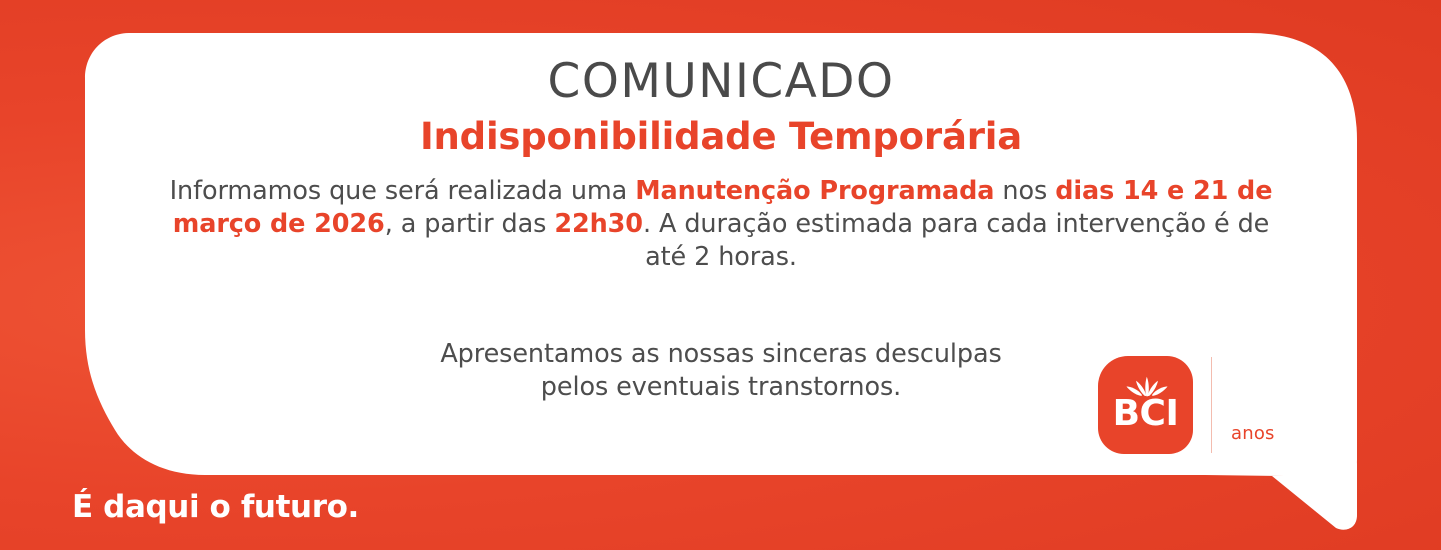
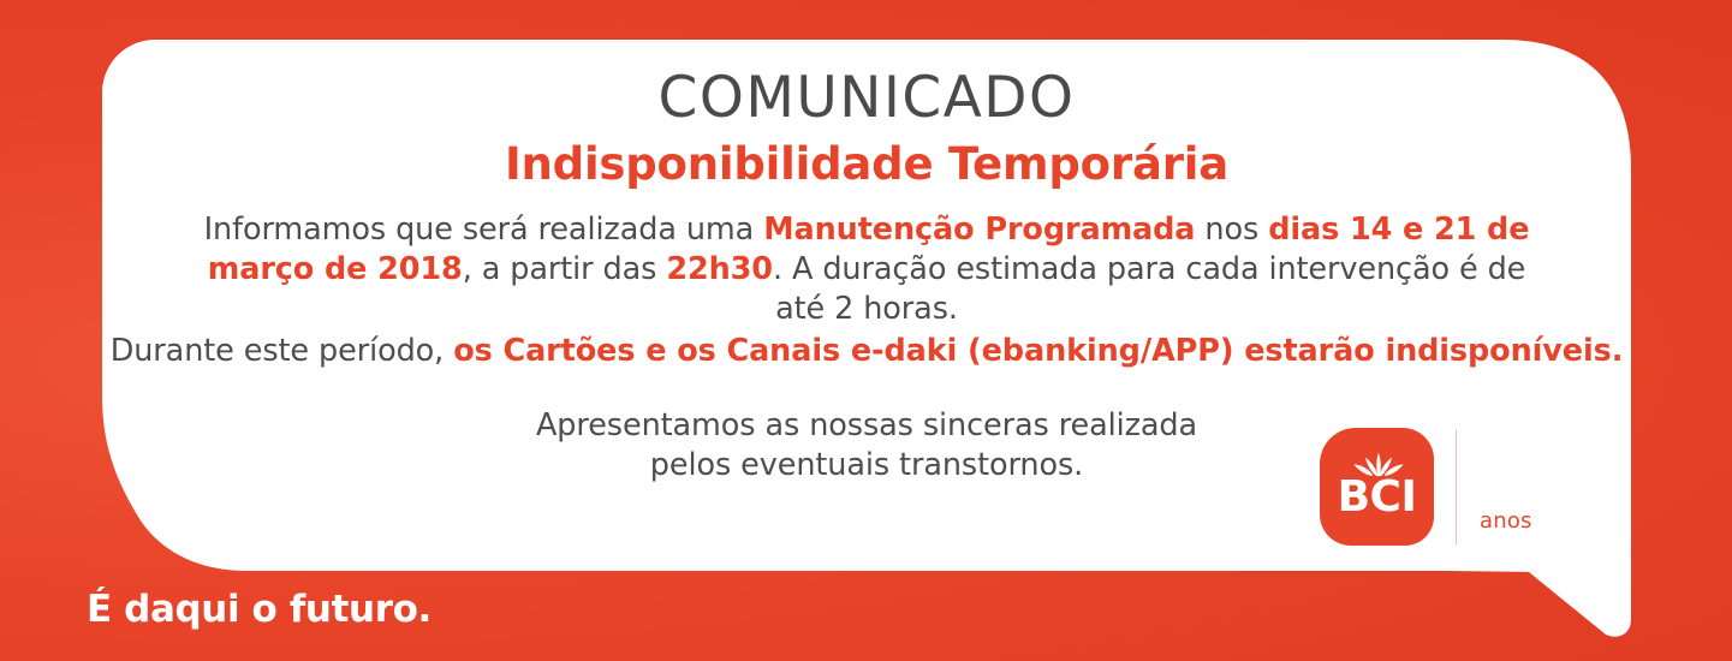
  COMUNICADO
  Indisponibilidade Temporária
- Informamos que será realizada uma Manutenção Programada nos dias 14 e 21 de março de 2026, a partir das 22h30. A duração estimada para cada intervenção é de até 2 horas.
+ Informamos que será realizada uma Manutenção Programada nos dias 14 e 21 de março de 2018, a partir das 22h30. A duração estimada para cada intervenção é de até 2 horas.
+ Durante este período, os Cartões e os Canais e-daki (ebanking/APP) estarão indisponíveis.
- Apresentamos as nossas sinceras desculpas
+ Apresentamos as nossas sinceras realizada
  pelos eventuais transtornos.
  BCI
  anos
  É daqui o futuro.
